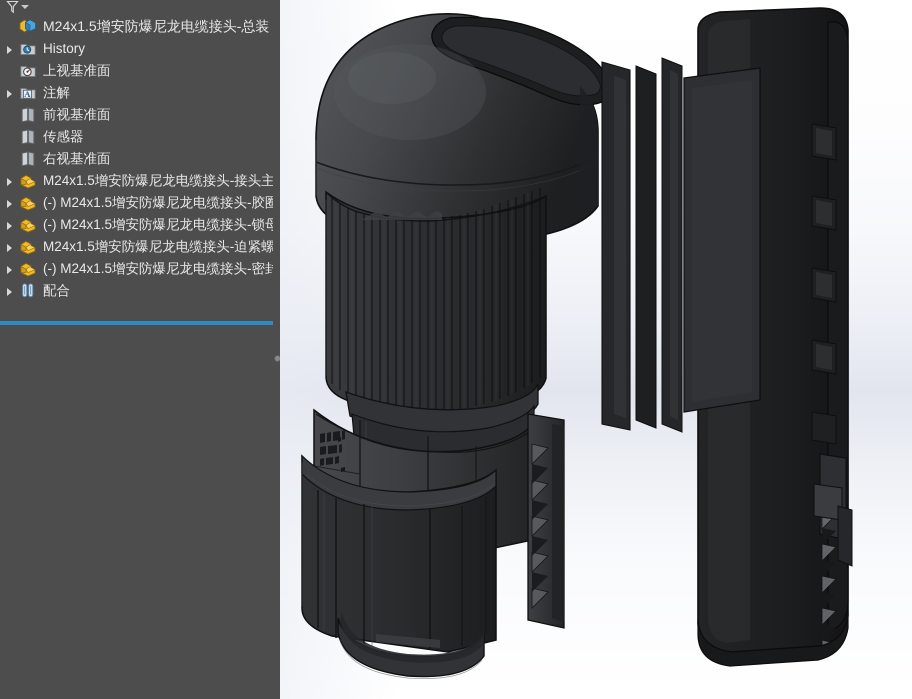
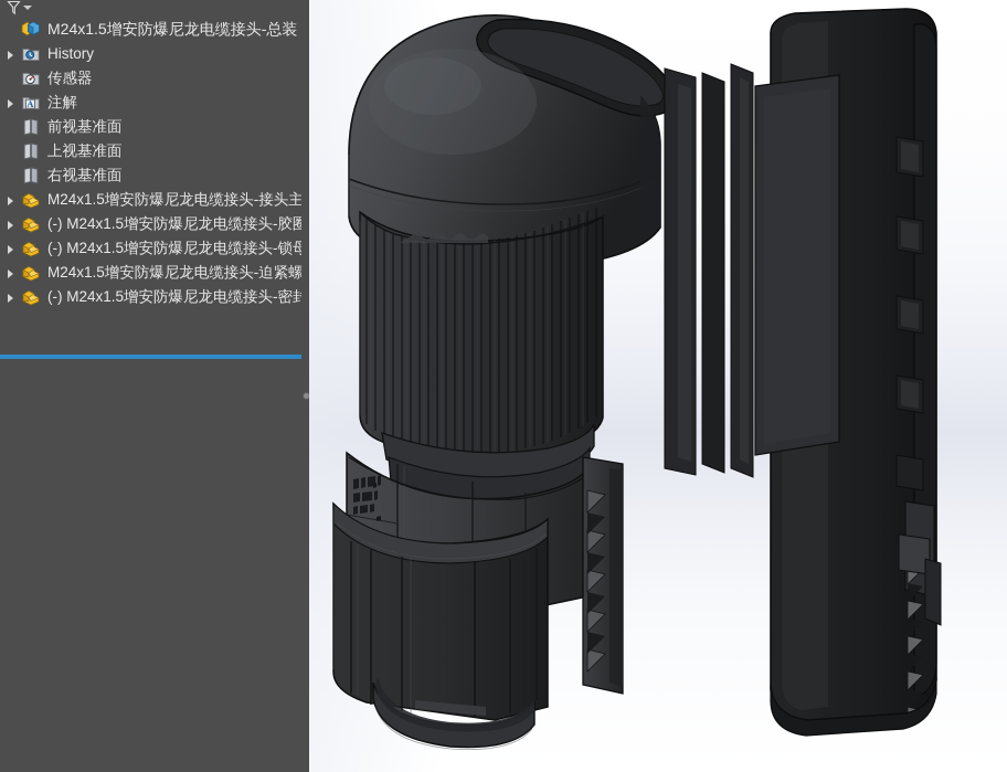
  M24x1.5增安防爆尼龙电缆接头-总装
  History
- 上视基准面
+ 传感器
  A
  注解
  前视基准面
- 传感器
+ 上视基准面
  右视基准面
  M24x1.5增安防爆尼龙电缆接头-接头主
  (-) M24x1.5增安防爆尼龙电缆接头-胶圈
  (-) M24x1.5增安防爆尼龙电缆接头-锁母
  M24x1.5增安防爆尼龙电缆接头-迫紧螺
  (-) M24x1.5增安防爆尼龙电缆接头-密封
- 配合
